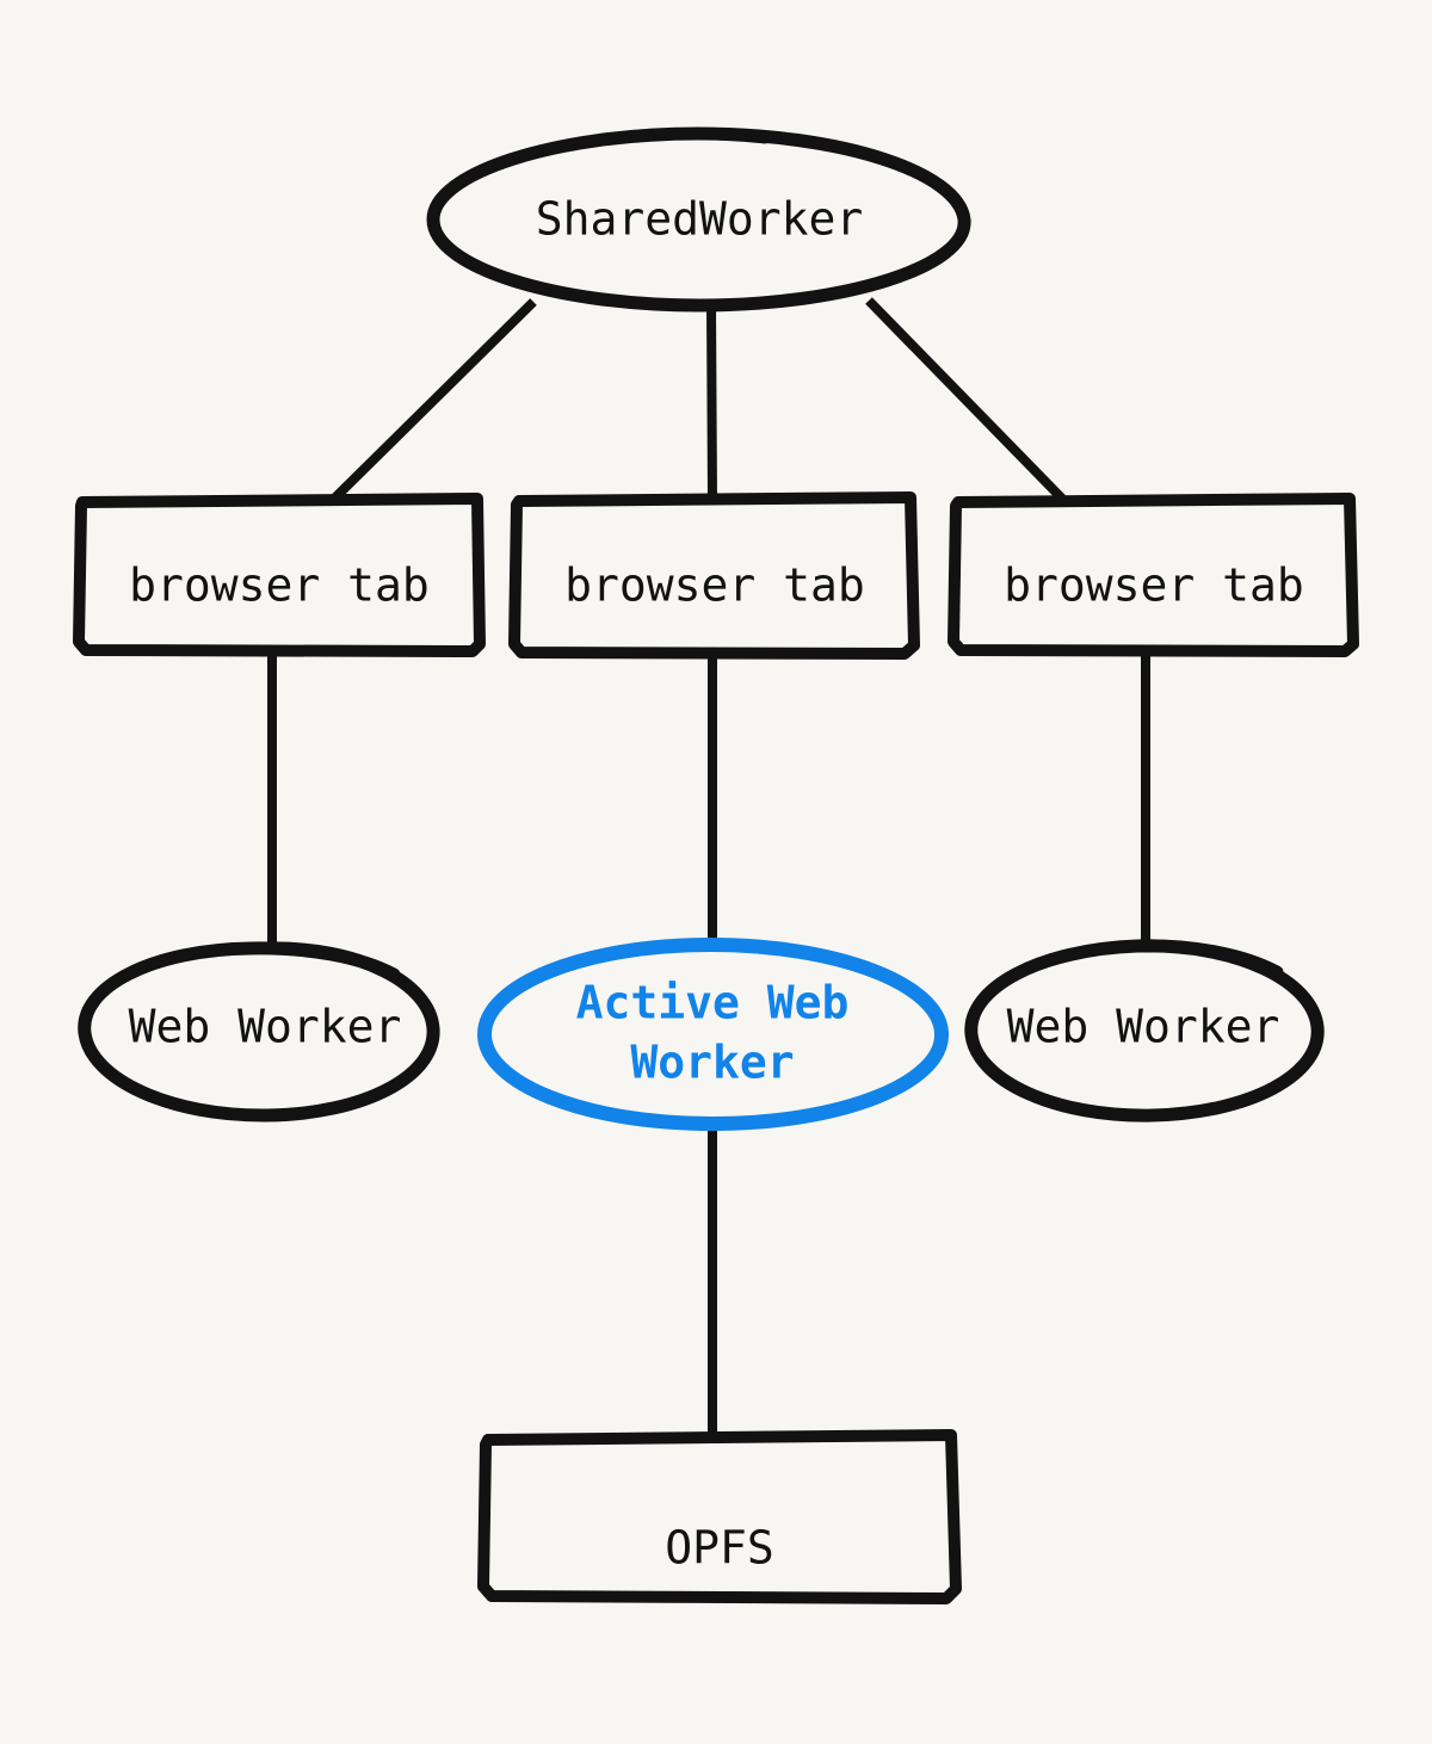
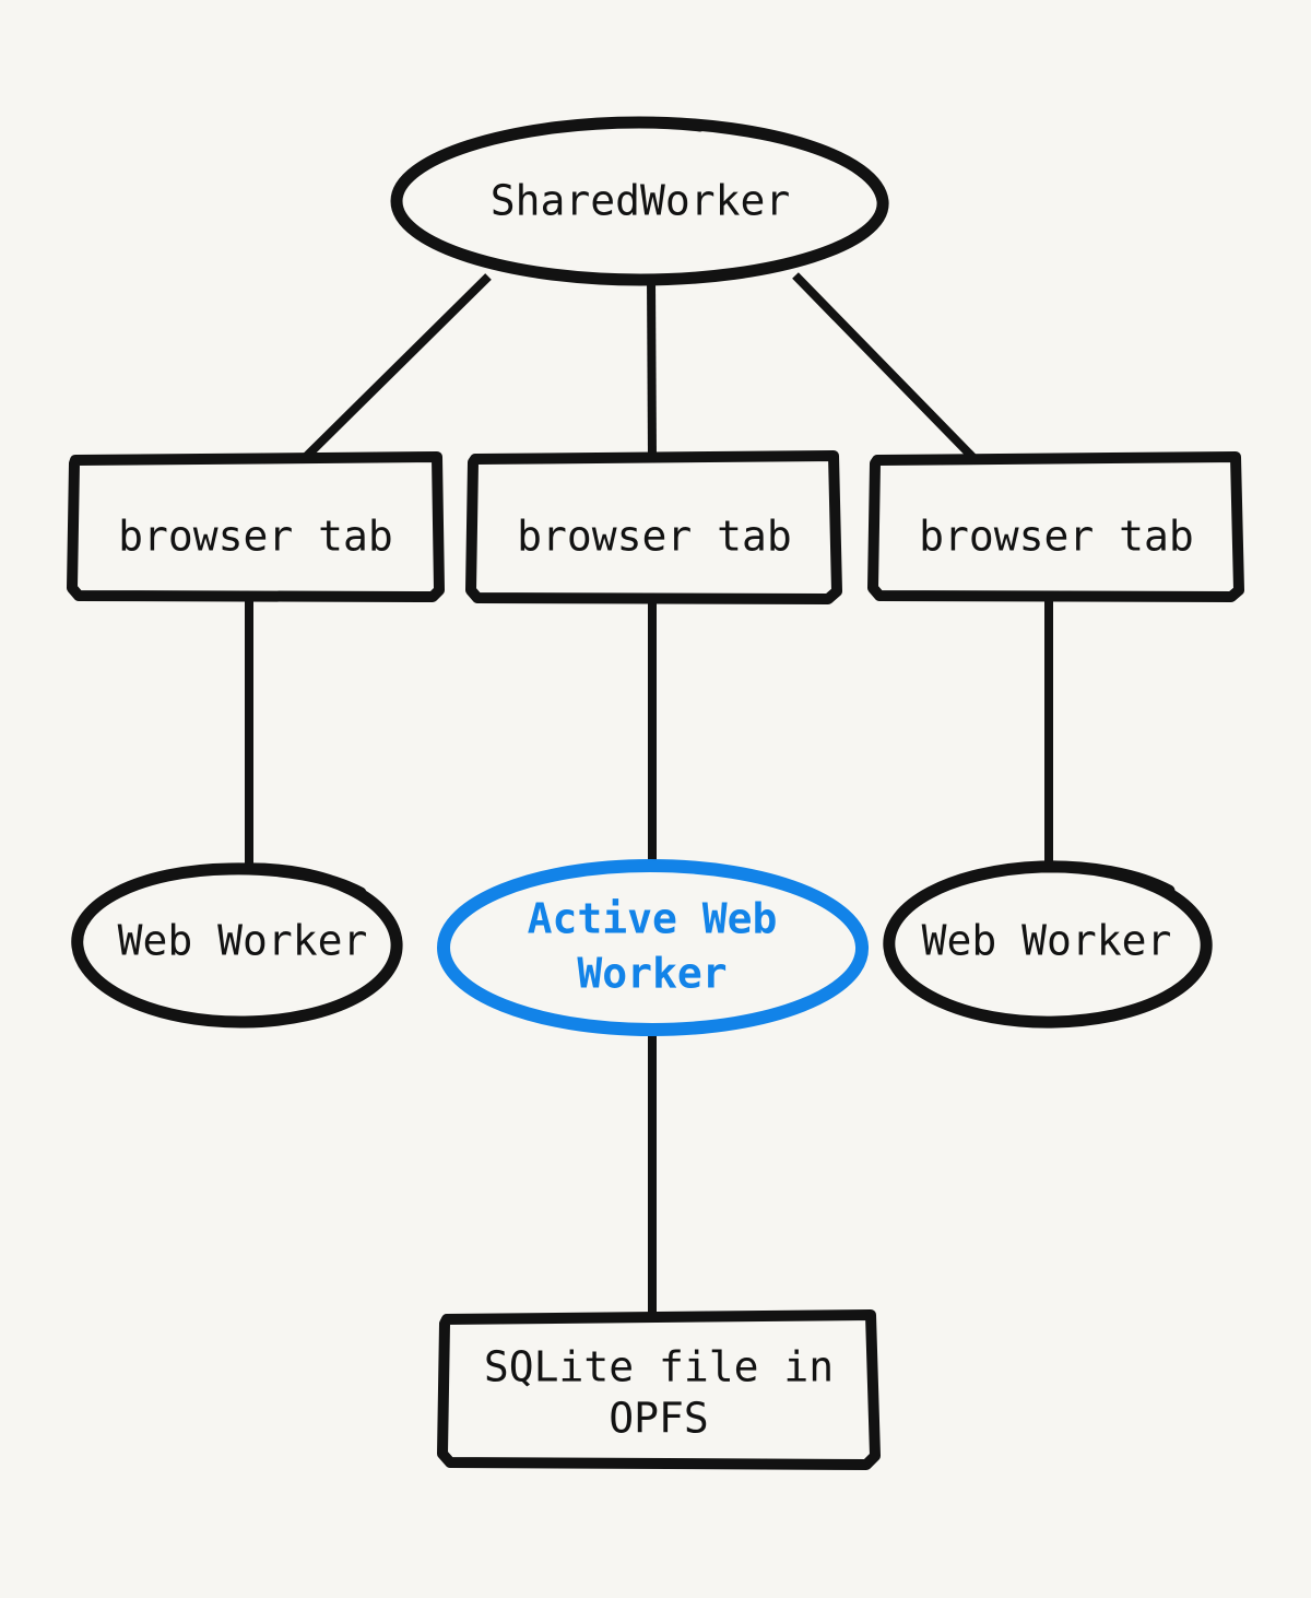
  SharedWorker
  browser tab
  browser tab
  browser tab
  Web Worker
  Active Web
  Worker
  Web Worker
+ SQLite file in
  OPFS
